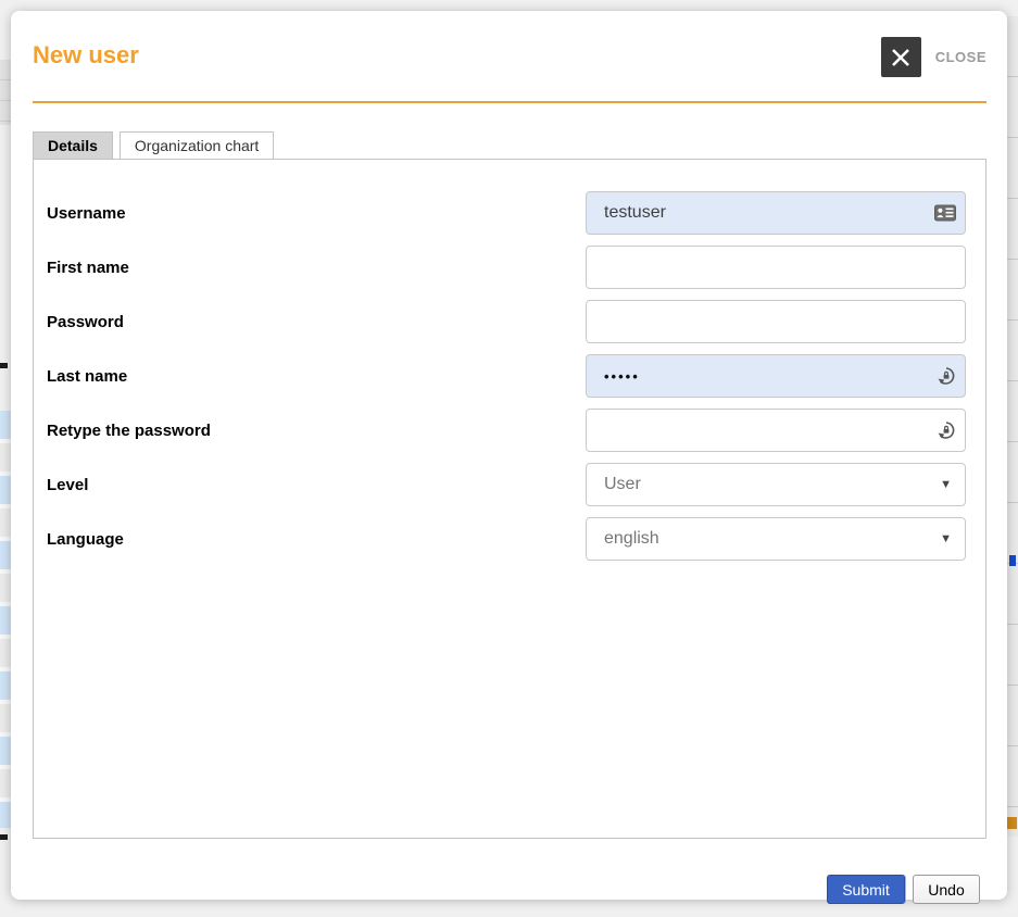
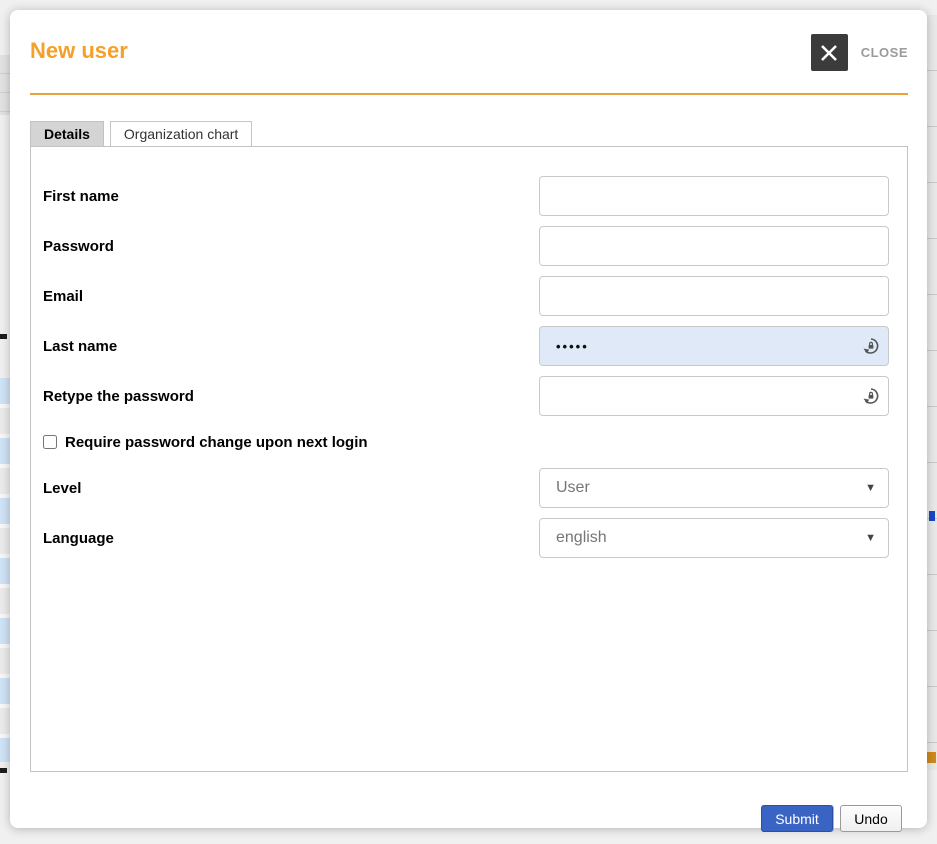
  New user
  CLOSE
  Details
  Organization chart
- Username
- testuser
  First name
  Password
+ Email
  Last name
  •••••
  Retype the password
+ Require password change upon next login
  Level
  User
  ▼
  Language
  english
  ▼
  Submit
  Undo
